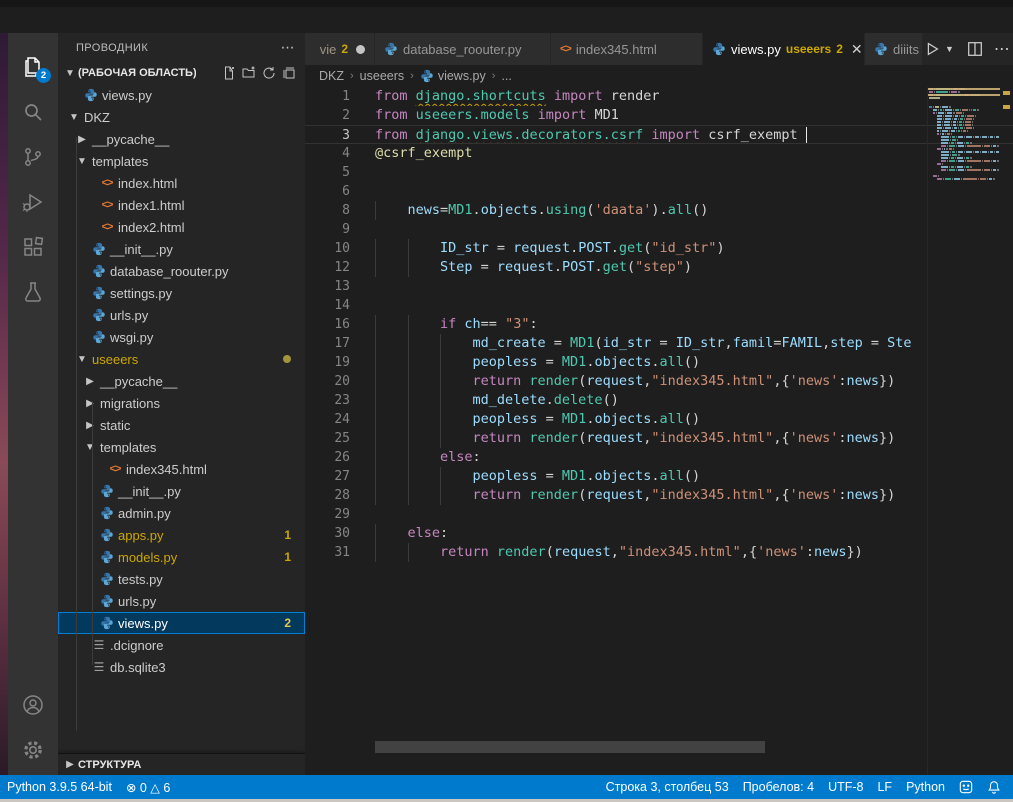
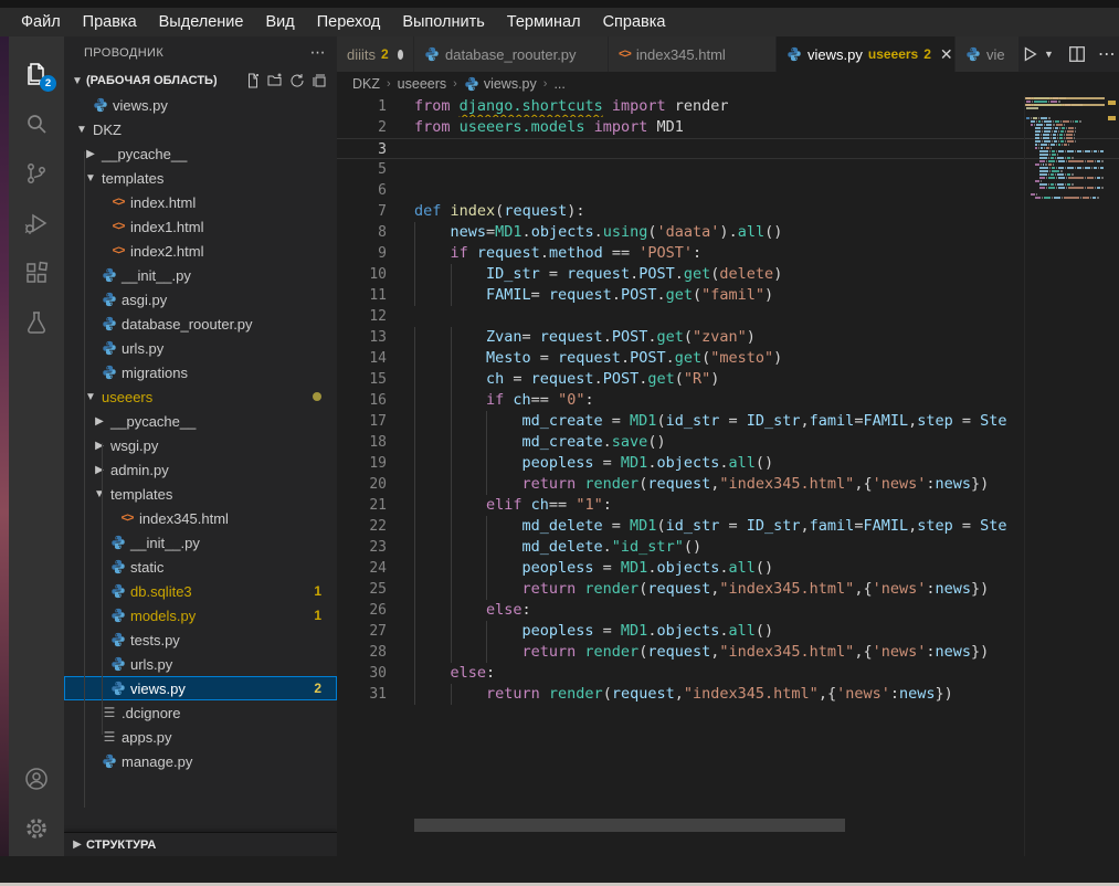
+ Файл
+ Правка
+ Выделение
+ Вид
+ Переход
+ Выполнить
+ Терминал
+ Справка
  2
  ПРОВОДНИК
  ⋯
  ▼
  (РАБОЧАЯ ОБЛАСТЬ)
  views.py
  ▼
  DKZ
  ▶
  __pycache__
  ▼
  templates
  <>
  index.html
  <>
  index1.html
  <>
  index2.html
  __init__.py
+ asgi.py
  database_roouter.py
- settings.py
  urls.py
- wsgi.py
+ migrations
  ▼
  useeers
  ▶
  __pycache__
  ▶
- migrations
+ wsgi.py
  ▶
- static
+ admin.py
  ▼
  templates
  <>
  index345.html
  __init__.py
- admin.py
+ static
- apps.py
+ db.sqlite3
  1
  models.py
  1
  tests.py
  urls.py
  views.py
  2
  ☰
  .dcignore
  ☰
- db.sqlite3
+ apps.py
+ manage.py
  ▶
  СТРУКТУРА
- vie
+ diiits
  2
  database_roouter.py
  <>
  index345.html
  views.py
  useeers
  2
  ✕
- diiits
+ vie
  ▼
  ⋯
  DKZ
  ›
  useeers
  ›
  views.py
  ›
  ...
  1
  from django.shortcuts import render
  2
  from useeers.models import MD1
  3
- from django.views.decorators.csrf import csrf_exempt
- 4
- @csrf_exempt
  5
  6
+ 7
+ def index(request):
  8
  news=MD1.objects.using('daata').all()
  9
+ if request.method == 'POST':
  10
- ID_str = request.POST.get("id_str")
+ ID_str = request.POST.get(delete)
+ 11
+ FAMIL= request.POST.get("famil")
  12
- Step = request.POST.get("step")
  13
+ Zvan= request.POST.get("zvan")
  14
+ Mesto = request.POST.get("mesto")
+ 15
+ ch = request.POST.get("R")
  16
- if ch== "3":
+ if ch== "0":
  17
  md_create = MD1(id_str = ID_str,famil=FAMIL,step = Ste
+ 18
+ md_create.save()
  19
  peopless = MD1.objects.all()
  20
  return render(request,"index345.html",{'news':news})
+ 21
+ elif ch== "1":
+ 22
+ md_delete = MD1(id_str = ID_str,famil=FAMIL,step = Ste
  23
- md_delete.delete()
+ md_delete."id_str"()
  24
  peopless = MD1.objects.all()
  25
  return render(request,"index345.html",{'news':news})
  26
  else:
  27
  peopless = MD1.objects.all()
  28
  return render(request,"index345.html",{'news':news})
- 29
  30
  else:
  31
  return render(request,"index345.html",{'news':news})
- Python 3.9.5 64-bit
- ⊗ 0 △ 6
- Строка 3, столбец 53
- Пробелов: 4
- UTF-8
- LF
- Python
